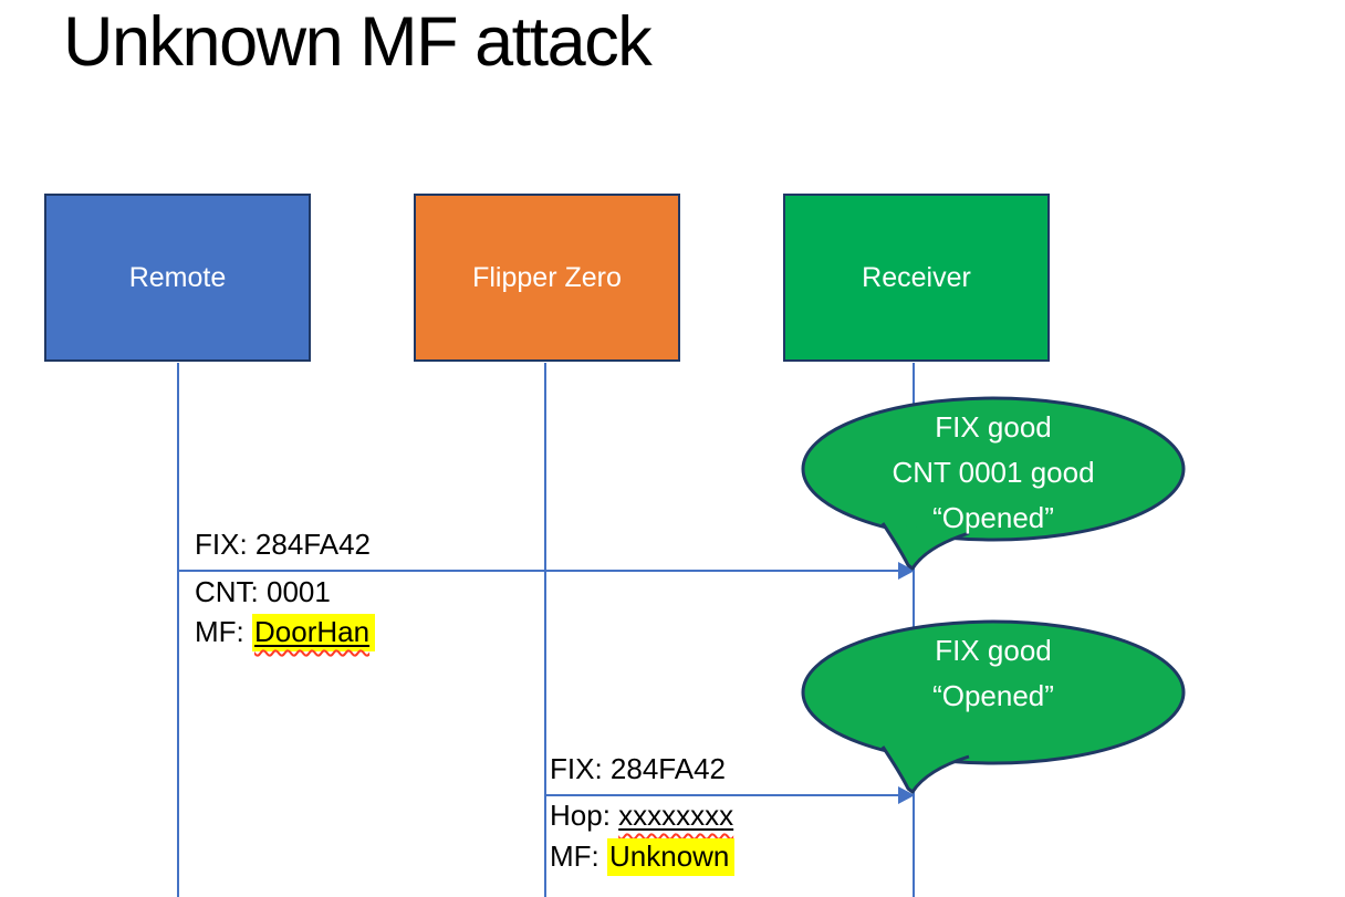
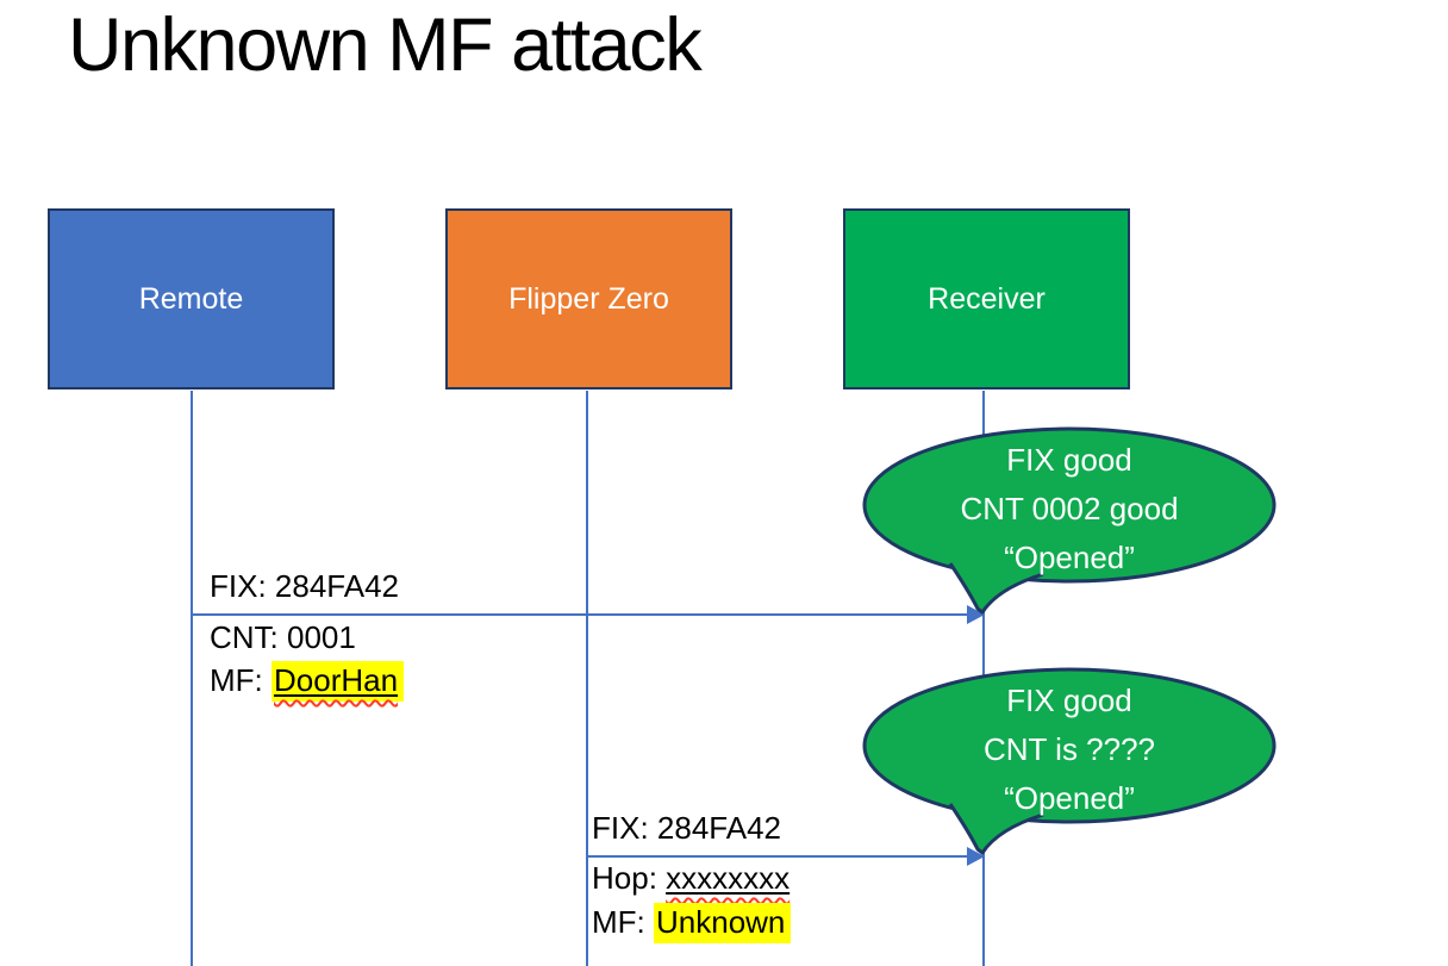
  Unknown MF attack
  Remote
  Flipper Zero
  Receiver
  FIX: 284FA42
  CNT: 0001
  MF: DoorHan
  FIX: 284FA42
  Hop: xxxxxxxx
  MF: Unknown
  FIX good
- CNT 0001 good
+ CNT 0002 good
  “Opened”
  FIX good
+ CNT is ????
  “Opened”
